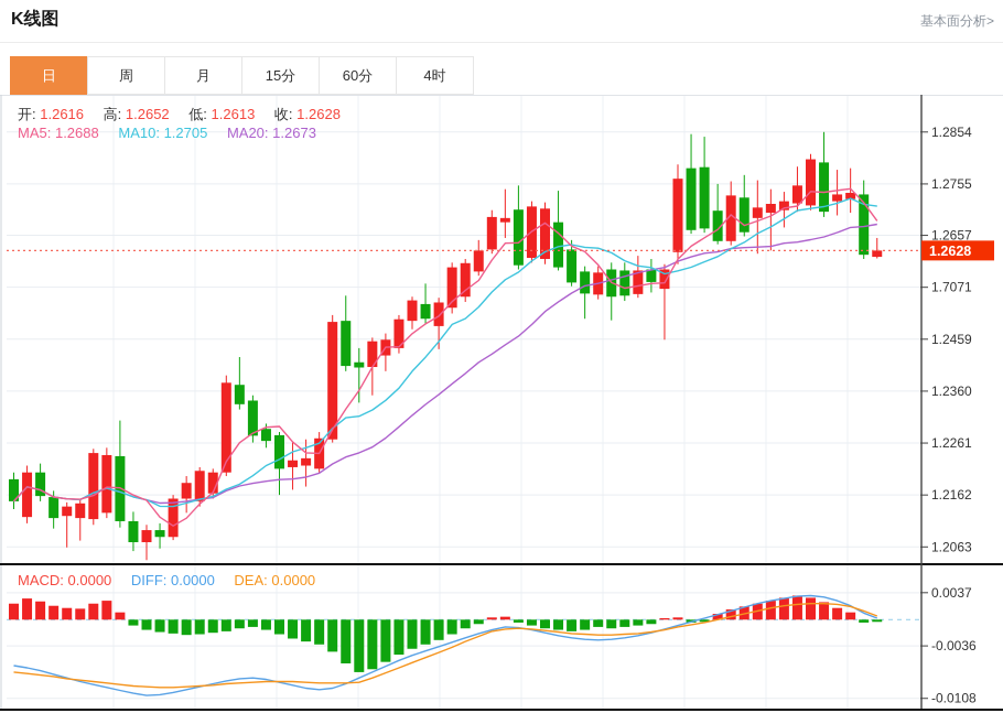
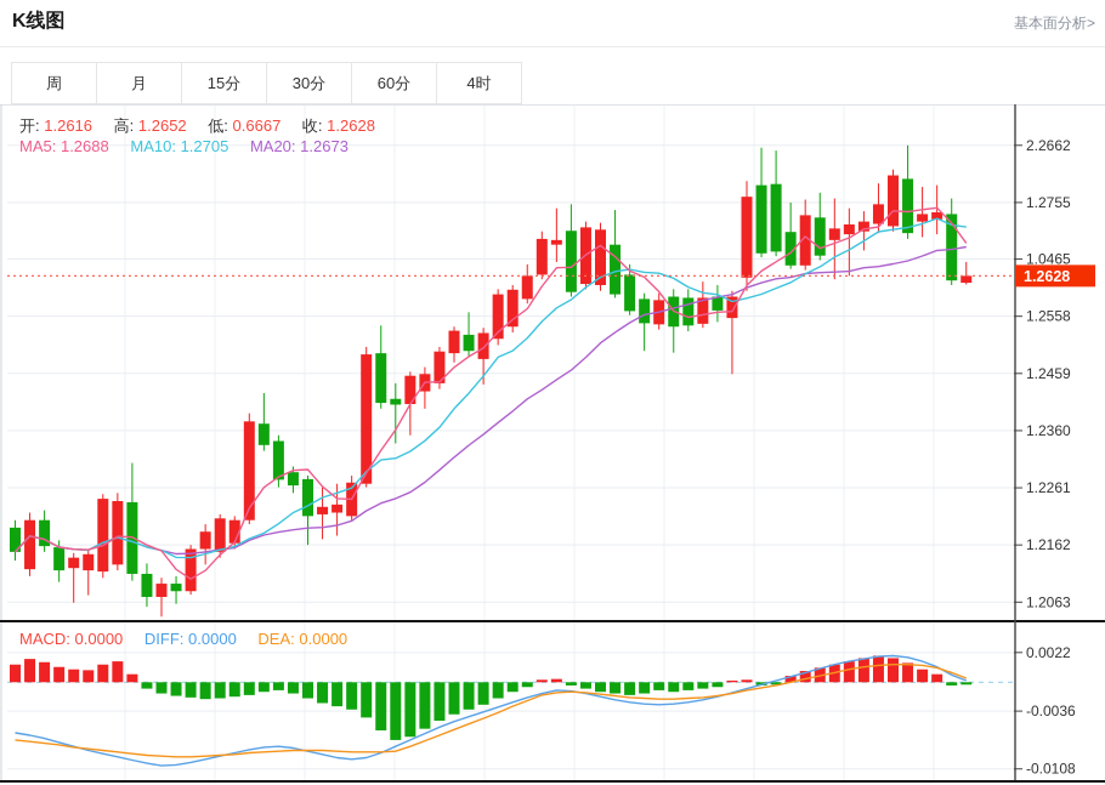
  K线图
  基本面分析>
- 日
  周
  月
  15分
+ 30分
  60分
  4时
- 1.2854
+ 2.2662
  1.2755
- 1.2657
+ 1.0465
- 1.7071
+ 1.2558
  1.2459
  1.2360
  1.2261
  1.2162
  1.2063
- 0.0037
+ 0.0022
  -0.0036
  -0.0108
  1.2628
- 开: 1.2616 高: 1.2652 低: 1.2613 收: 1.2628
+ 开: 1.2616 高: 1.2652 低: 0.6667 收: 1.2628
  MA5: 1.2688 MA10: 1.2705 MA20: 1.2673
  MACD: 0.0000 DIFF: 0.0000 DEA: 0.0000
